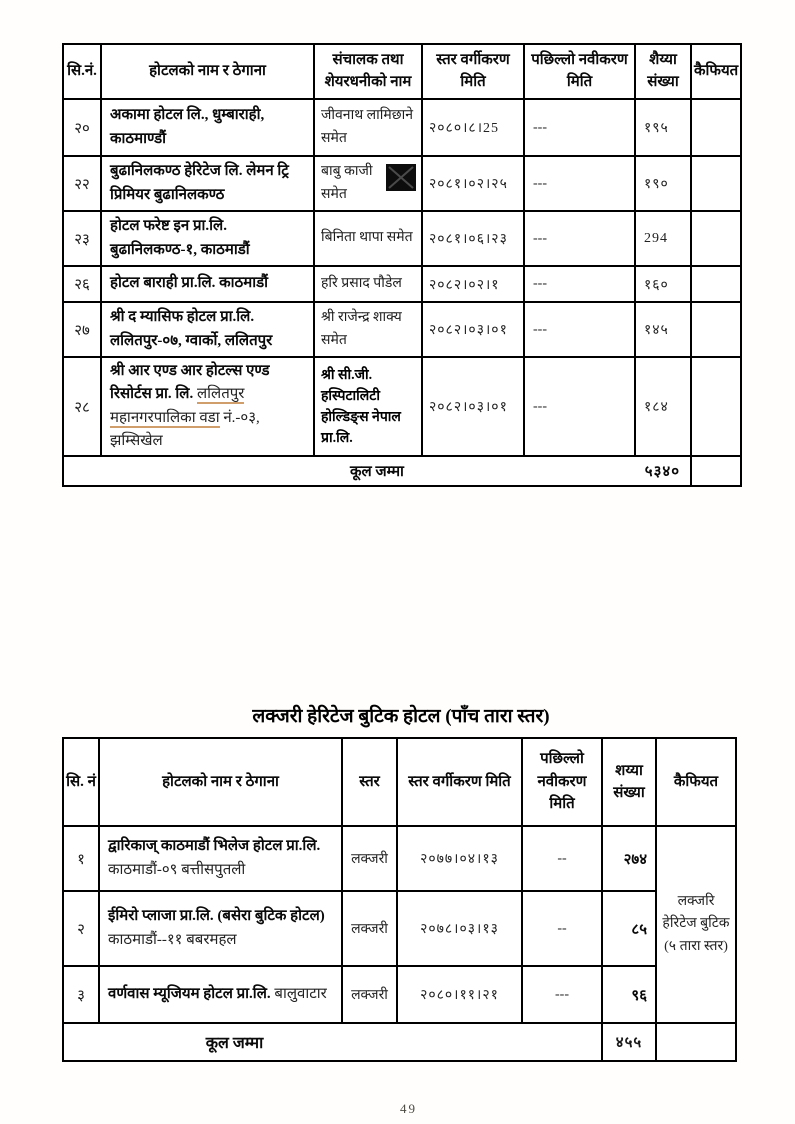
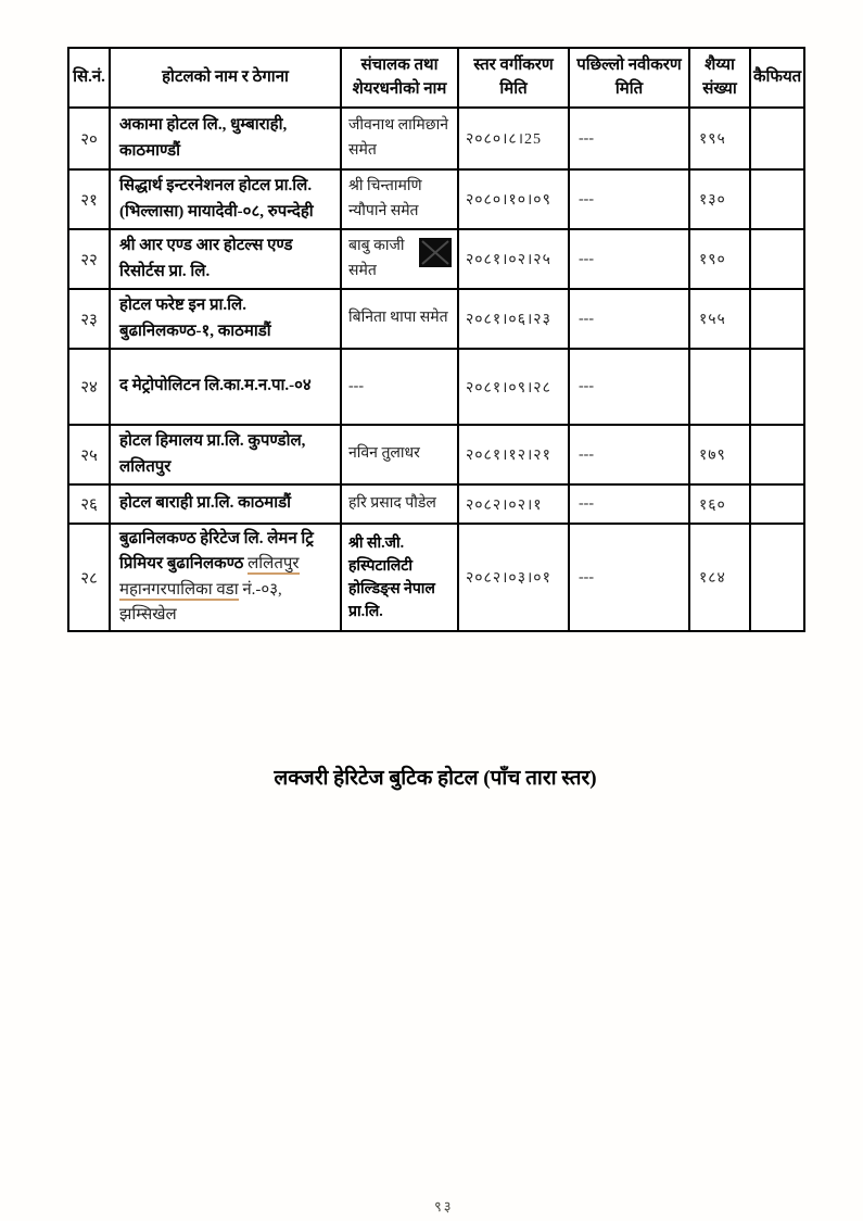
  सि.नं.	होटलको नाम र ठेगाना	संचालक तथा शेयरधनीको नाम	स्तर वर्गीकरण मिति	पछिल्लो नवीकरण मिति	शैय्या संख्या	कैफियत
  २०	अकामा होटल लि., धुम्बाराही, काठमाण्डौं	जीवनाथ लामिछाने समेत	२०८०।८।25	---	१९५
+ २१	सिद्धार्थ इन्टरनेशनल होटल प्रा.लि. (भिल्लासा) मायादेवी-०८, रुपन्देही	श्री चिन्तामणि न्यौपाने समेत	२०८०।१०।०९	---	१३०
- २२	बुढानिलकण्ठ हेरिटेज लि. लेमन ट्रि प्रिमियर बुढानिलकण्ठ	बाबु काजी समेत	२०८१।०२।२५	---	१९०
+ २२	श्री आर एण्ड आर होटल्स एण्ड रिसोर्टस प्रा. लि.	बाबु काजी समेत	२०८१।०२।२५	---	१९०
- २३	होटल फरेष्ट इन प्रा.लि. बुढानिलकण्ठ-१, काठमाडौं	बिनिता थापा समेत	२०८१।०६।२३	---	294
+ २३	होटल फरेष्ट इन प्रा.लि. बुढानिलकण्ठ-१, काठमाडौं	बिनिता थापा समेत	२०८१।०६।२३	---	१५५
+ २४	द मेट्रोपोलिटन लि.का.म.न.पा.-०४	---	२०८१।०९।२८	---
+ २५	होटल हिमालय प्रा.लि. कुपण्डोल, ललितपुर	नविन तुलाधर	२०८१।१२।२१	---	१७९
  २६	होटल बाराही प्रा.लि. काठमाडौं	हरि प्रसाद पौडेल	२०८२।०२।१	---	१६०
- २७	श्री द म्यासिफ होटल प्रा.लि. ललितपुर-०७, ग्वार्को, ललितपुर	श्री राजेन्द्र शाक्य समेत	२०८२।०३।०१	---	१४५
- २८	श्री आर एण्ड आर होटल्स एण्ड रिसोर्टस प्रा. लि. ललितपुर महानगरपालिका वडा नं.-०३, झम्सिखेल	श्री सी.जी. हस्पिटालिटी होल्डिङ्स नेपाल प्रा.लि.	२०८२।०३।०१	---	१८४
+ २८	बुढानिलकण्ठ हेरिटेज लि. लेमन ट्रि प्रिमियर बुढानिलकण्ठ ललितपुर महानगरपालिका वडा नं.-०३, झम्सिखेल	श्री सी.जी. हस्पिटालिटी होल्डिङ्स नेपाल प्रा.लि.	२०८२।०३।०१	---	१८४
- कूल जम्मा ५३४०
  लक्जरी हेरिटेज बुटिक होटल (पाँच तारा स्तर)
- सि. नं	होटलको नाम र ठेगाना	स्तर	स्तर वर्गीकरण मिति	पछिल्लो नवीकरण मिति	शय्या संख्या	कैफियत
- १	द्वारिकाज् काठमाडौं भिलेज होटल प्रा.लि. काठमाडौं-०९ बत्तीसपुतली	लक्जरी	२०७७।०४।१३	--	२७४	लक्जरि हेरिटेज बुटिक (५ तारा स्तर)
- २	ईमिरो प्लाजा प्रा.लि. (बसेरा बुटिक होटल) काठमाडौं--११ बबरमहल	लक्जरी	२०७८।०३।१३	--	८५
- ३	वर्णवास म्यूजियम होटल प्रा.लि. बालुवाटार	लक्जरी	२०८०।११।२१	---	९६
- कूल जम्मा	४५५
- 49
+ ९३
